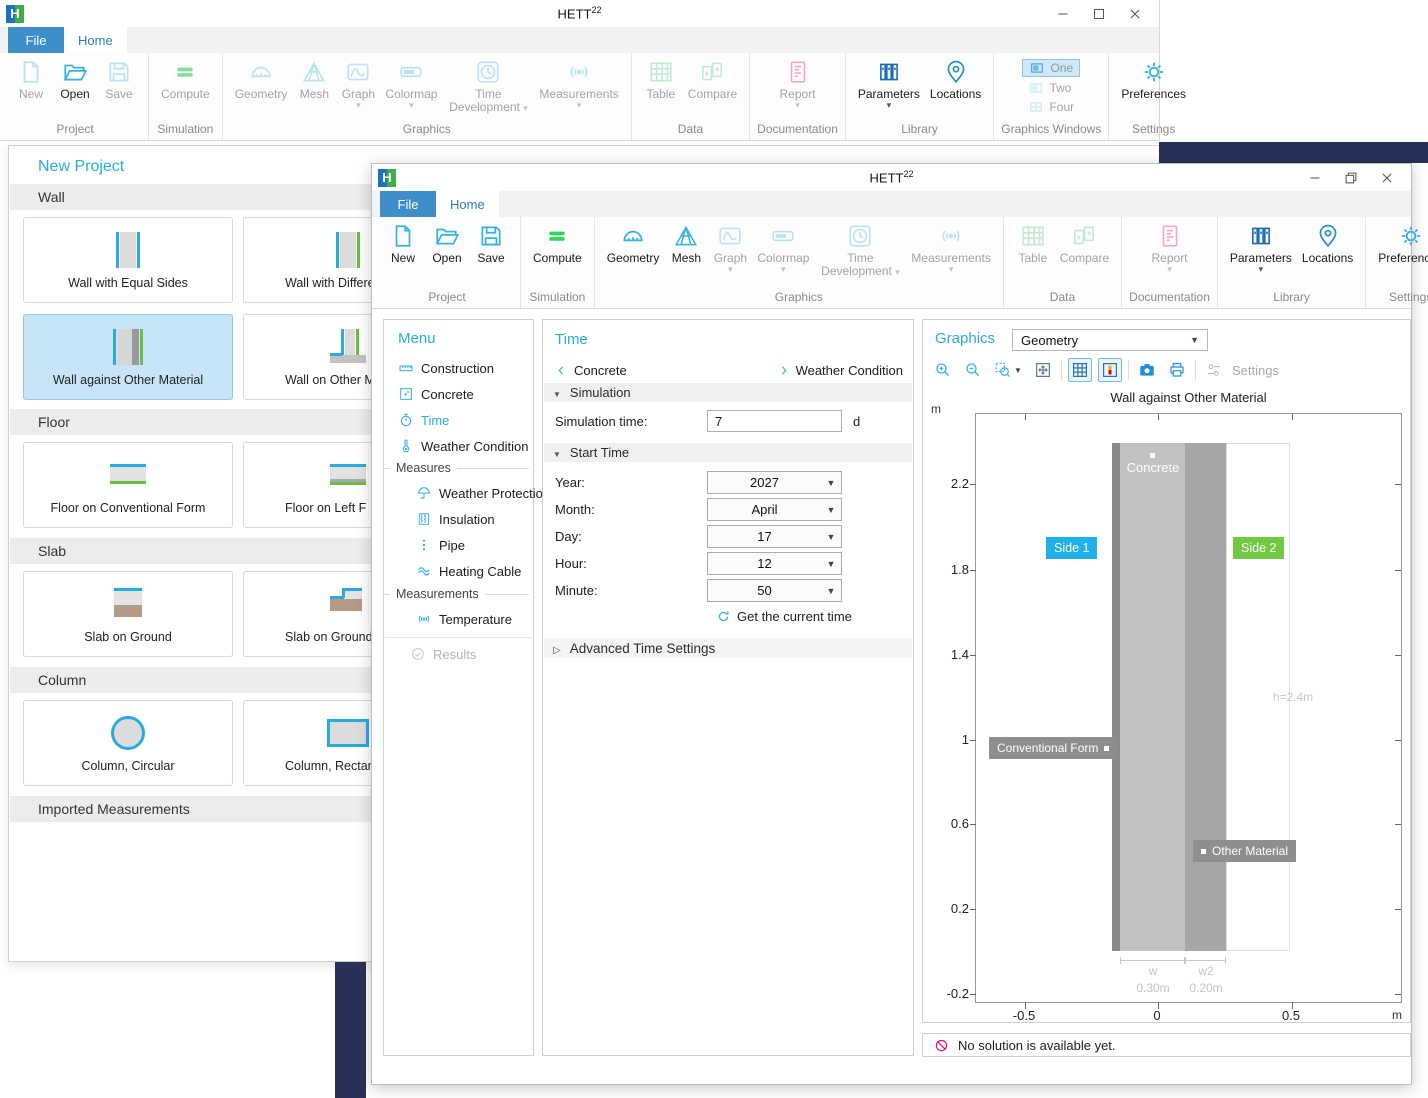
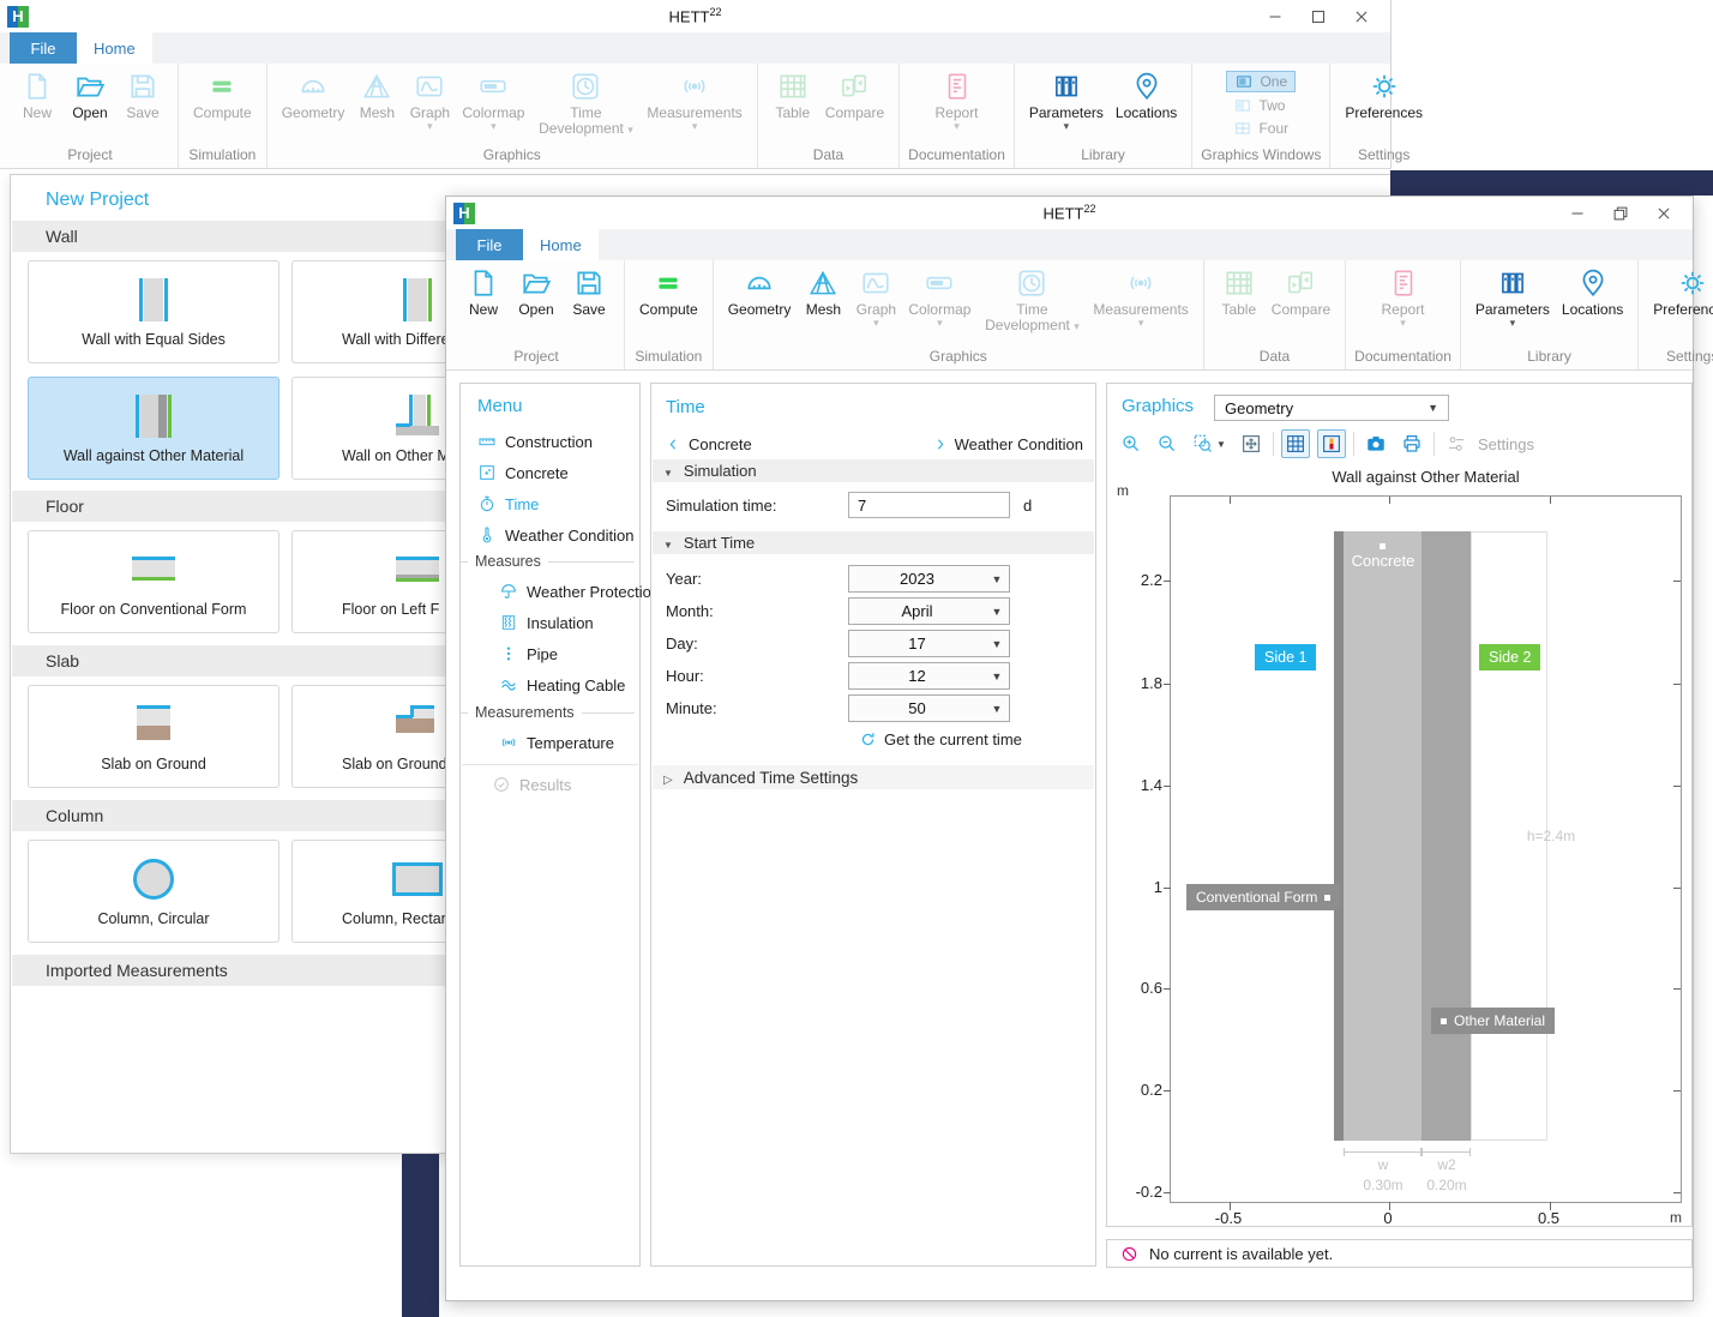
  H
  HETT22
  File
  Home
  New
  Open
  Save
  Project
  Compute
  Simulation
  Geometry
  Mesh
  Graph
  Colormap
  Time Development ▾
  Measurements
  Graphics
  Table
  Compare
  Data
  Report
  Documentation
  Parameters
  Locations
  Library
  One
  Two
  Four
  Graphics Windows
  Preferences
  Settings
  New Project
  Wall
  Wall with Equal Sides
  Wall with Differ
  Wall against Other Material
  Wall on Other M
  Floor
  Floor on Conventional Form
  Floor on Left F
  Slab
  Slab on Ground
  Slab on Ground
  Column
  Column, Circular
  Column, Recta
  Imported Measurements
  H
  HETT22
  File
  Home
  New
  Open
  Save
  Project
  Compute
  Simulation
  Geometry
  Mesh
  Graph
  Colormap
  Time Development ▾
  Measurements
  Graphics
  Table
  Compare
  Data
  Report
  Documentation
  Parameters
  Locations
  Library
  Preferenc
  Setting
  Menu
  Construction
  Concrete
  Time
  Weather Condition
  Measures
  Weather Protectio
  Insulation
  Pipe
  Heating Cable
  Measurements
  Temperature
  Results
  Time
  Concrete
  Weather Condition
  Simulation
  Simulation time:
  7
  d
  Start Time
  Year:
- 2027
+ 2023
  ▼
  Month:
  April
  ▼
  Day:
  17
  ▼
  Hour:
  12
  ▼
  Minute:
  50
  ▼
  Get the current time
  Advanced Time Settings
  Graphics
  Geometry
  ▼
  ▼
  Settings
  Wall against Other Material
  m
  2.2
  1.8
  1.4
  1
  0.6
  0.2
  -0.2
  -0.5
  0
  0.5
  m
  Concrete
  Side 1
  Side 2
  Conventional Form
  Other Material
  h=2.4m
  w
  0.30m
  w2
  0.20m
- No solution is available yet.
+ No current is available yet.
